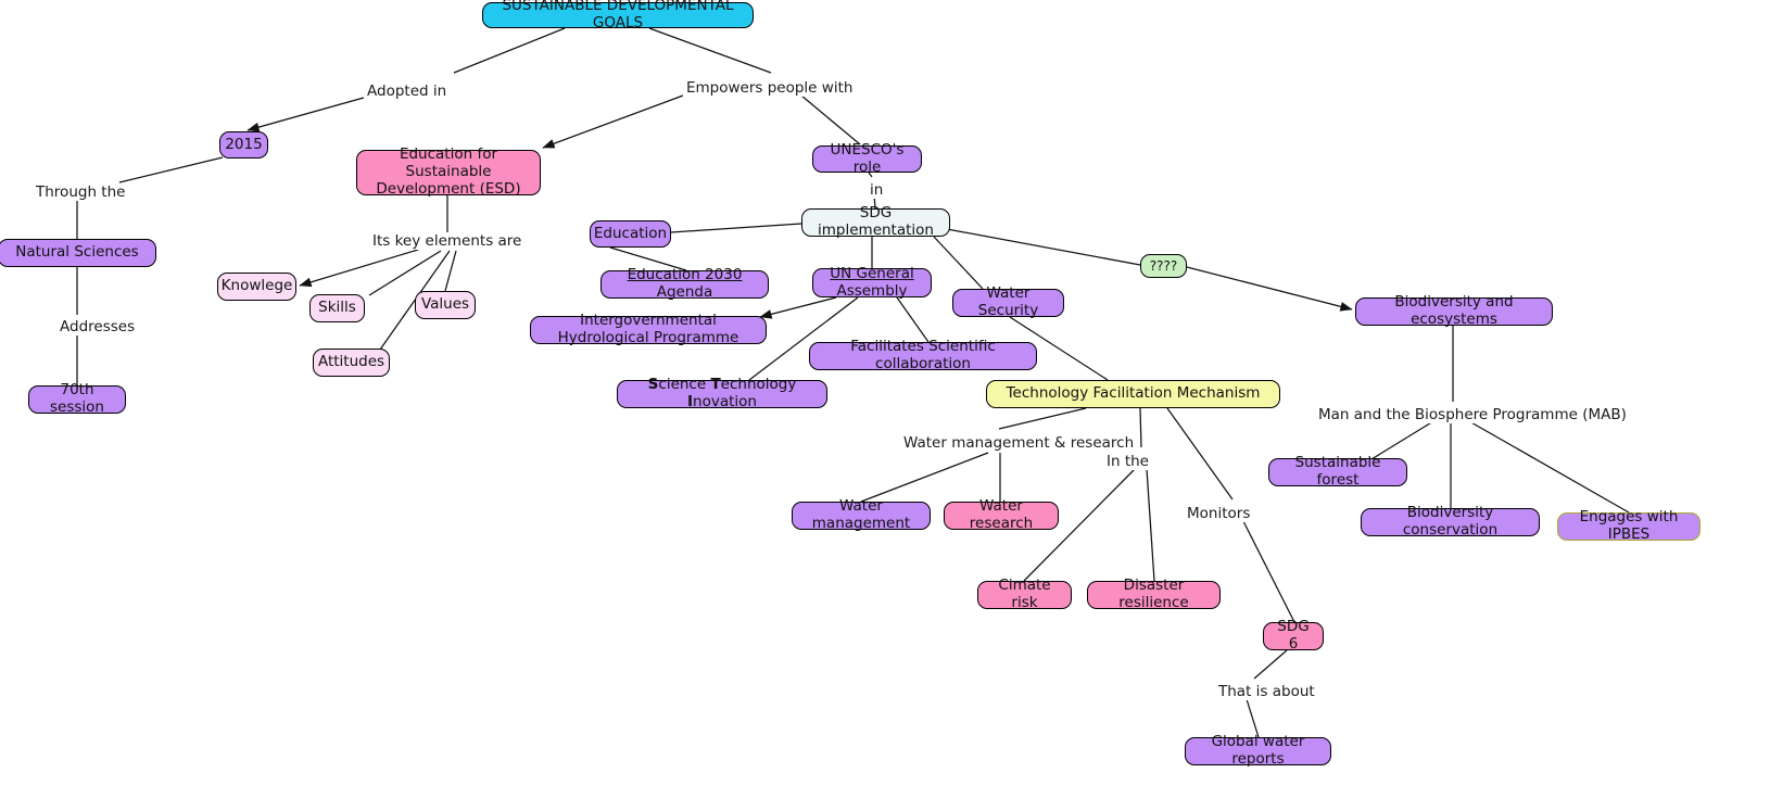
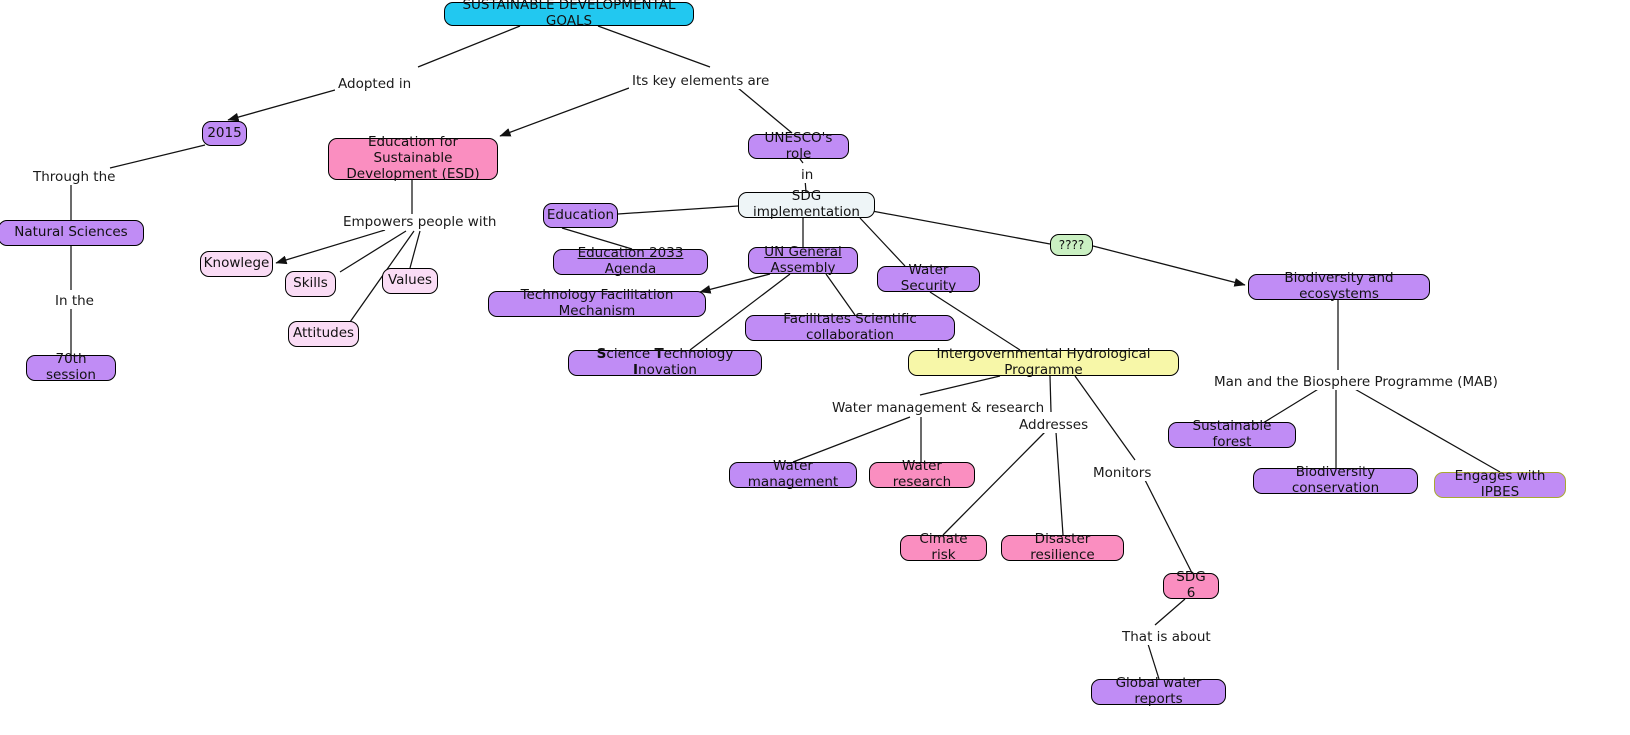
  SUSTAINABLE DEVELOPMENTAL GOALS
  2015
  Natural Sciences
  70th session
  Education for Sustainable
  Development (ESD)
  Knowlege
  Skills
  Values
  Attitudes
  UNESCO's role
  SDG implementation
  Education
- Education 2030 Agenda
+ Education 2033 Agenda
  UN General Assembly
- Intergovernmental Hydrological Programme
+ Technology Facilitation Mechanism
  Facilitates Scientific collaboration
  Science Technology Inovation
  Water Security
- Technology Facilitation Mechanism
+ Intergovernmental Hydrological Programme
  ????
  Biodiversity and ecosystems
  Sustainable forest
  Biodiversity conservation
  Engages with IPBES
  Water management
  Water research
  Cimate risk
  Disaster resilience
  SDG 6
  Global water reports
  Adopted in
- Empowers people with
+ Its key elements are
  Through the
- Addresses
+ In the
- Its key elements are
+ Empowers people with
  in
  Man and the Biosphere Programme (MAB)
  Water management & research
- In the
+ Addresses
  Monitors
  That is about
